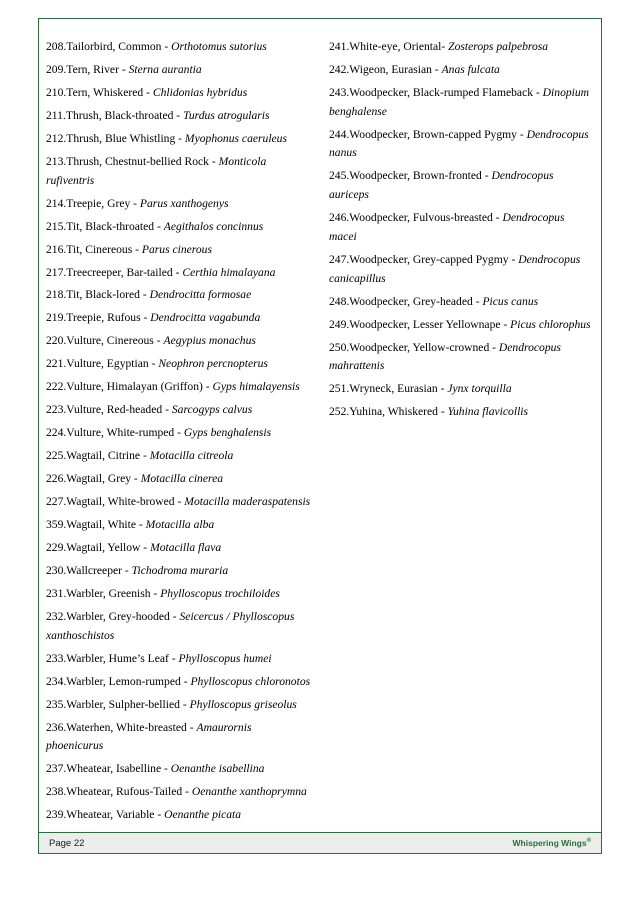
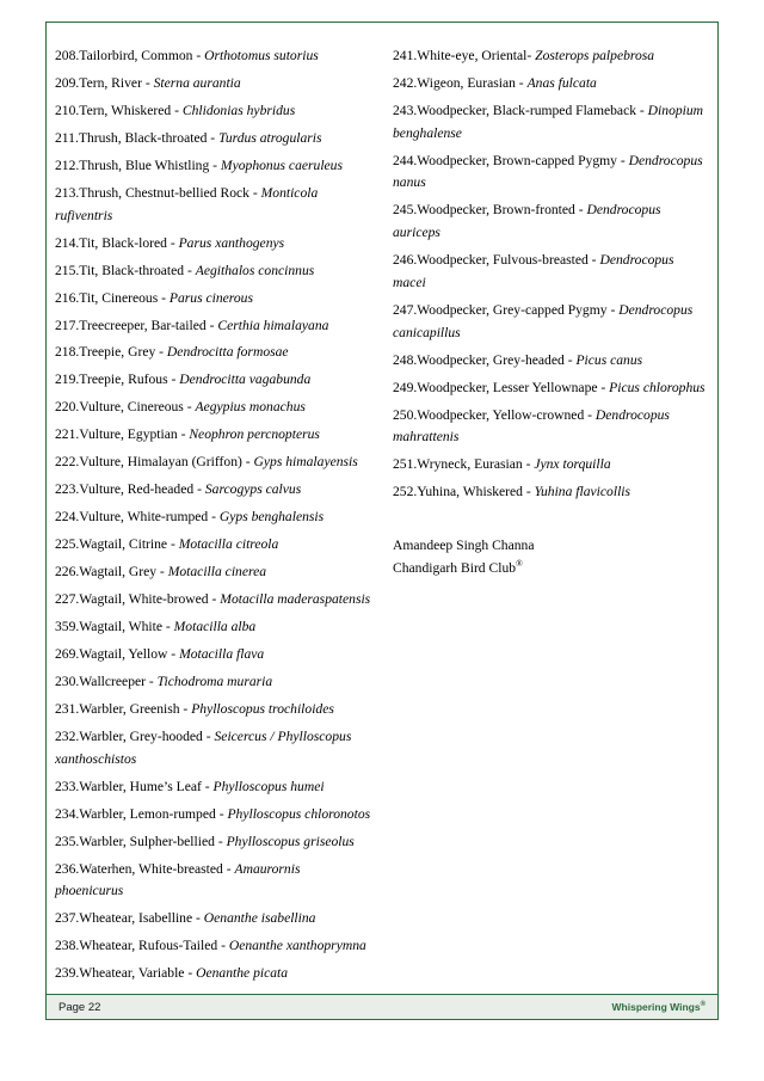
  208.Tailorbird, Common - Orthotomus sutorius
  209.Tern, River - Sterna aurantia
  210.Tern, Whiskered - Chlidonias hybridus
  211.Thrush, Black-throated - Turdus atrogularis
  212.Thrush, Blue Whistling - Myophonus caeruleus
  213.Thrush, Chestnut-bellied Rock - Monticola rufiventris
- 214.Treepie, Grey - Parus xanthogenys
+ 214.Tit, Black-lored - Parus xanthogenys
  215.Tit, Black-throated - Aegithalos concinnus
  216.Tit, Cinereous - Parus cinerous
  217.Treecreeper, Bar-tailed - Certhia himalayana
- 218.Tit, Black-lored - Dendrocitta formosae
+ 218.Treepie, Grey - Dendrocitta formosae
  219.Treepie, Rufous - Dendrocitta vagabunda
  220.Vulture, Cinereous - Aegypius monachus
  221.Vulture, Egyptian - Neophron percnopterus
  222.Vulture, Himalayan (Griffon) - Gyps himalayensis
  223.Vulture, Red-headed - Sarcogyps calvus
  224.Vulture, White-rumped - Gyps benghalensis
  225.Wagtail, Citrine - Motacilla citreola
  226.Wagtail, Grey - Motacilla cinerea
  227.Wagtail, White-browed - Motacilla maderaspatensis
  359.Wagtail, White - Motacilla alba
- 229.Wagtail, Yellow - Motacilla flava
+ 269.Wagtail, Yellow - Motacilla flava
  230.Wallcreeper - Tichodroma muraria
  231.Warbler, Greenish - Phylloscopus trochiloides
  232.Warbler, Grey-hooded - Seicercus / Phylloscopus xanthoschistos
  233.Warbler, Hume’s Leaf - Phylloscopus humei
  234.Warbler, Lemon-rumped - Phylloscopus chloronotos
  235.Warbler, Sulpher-bellied - Phylloscopus griseolus
  236.Waterhen, White-breasted - Amaurornis phoenicurus
  237.Wheatear, Isabelline - Oenanthe isabellina
  238.Wheatear, Rufous-Tailed - Oenanthe xanthoprymna
  239.Wheatear, Variable - Oenanthe picata
  241.White-eye, Oriental- Zosterops palpebrosa
  242.Wigeon, Eurasian - Anas fulcata
  243.Woodpecker, Black-rumped Flameback - Dinopium benghalense
  244.Woodpecker, Brown-capped Pygmy - Dendrocopus nanus
  245.Woodpecker, Brown-fronted - Dendrocopus auriceps
  246.Woodpecker, Fulvous-breasted - Dendrocopus macei
  247.Woodpecker, Grey-capped Pygmy - Dendrocopus canicapillus
  248.Woodpecker, Grey-headed - Picus canus
  249.Woodpecker, Lesser Yellownape - Picus chlorophus
  250.Woodpecker, Yellow-crowned - Dendrocopus mahrattenis
  251.Wryneck, Eurasian - Jynx torquilla
  252.Yuhina, Whiskered - Yuhina flavicollis
+ Amandeep Singh Channa
+ Chandigarh Bird Club®
  Page 22
  Whispering Wings
